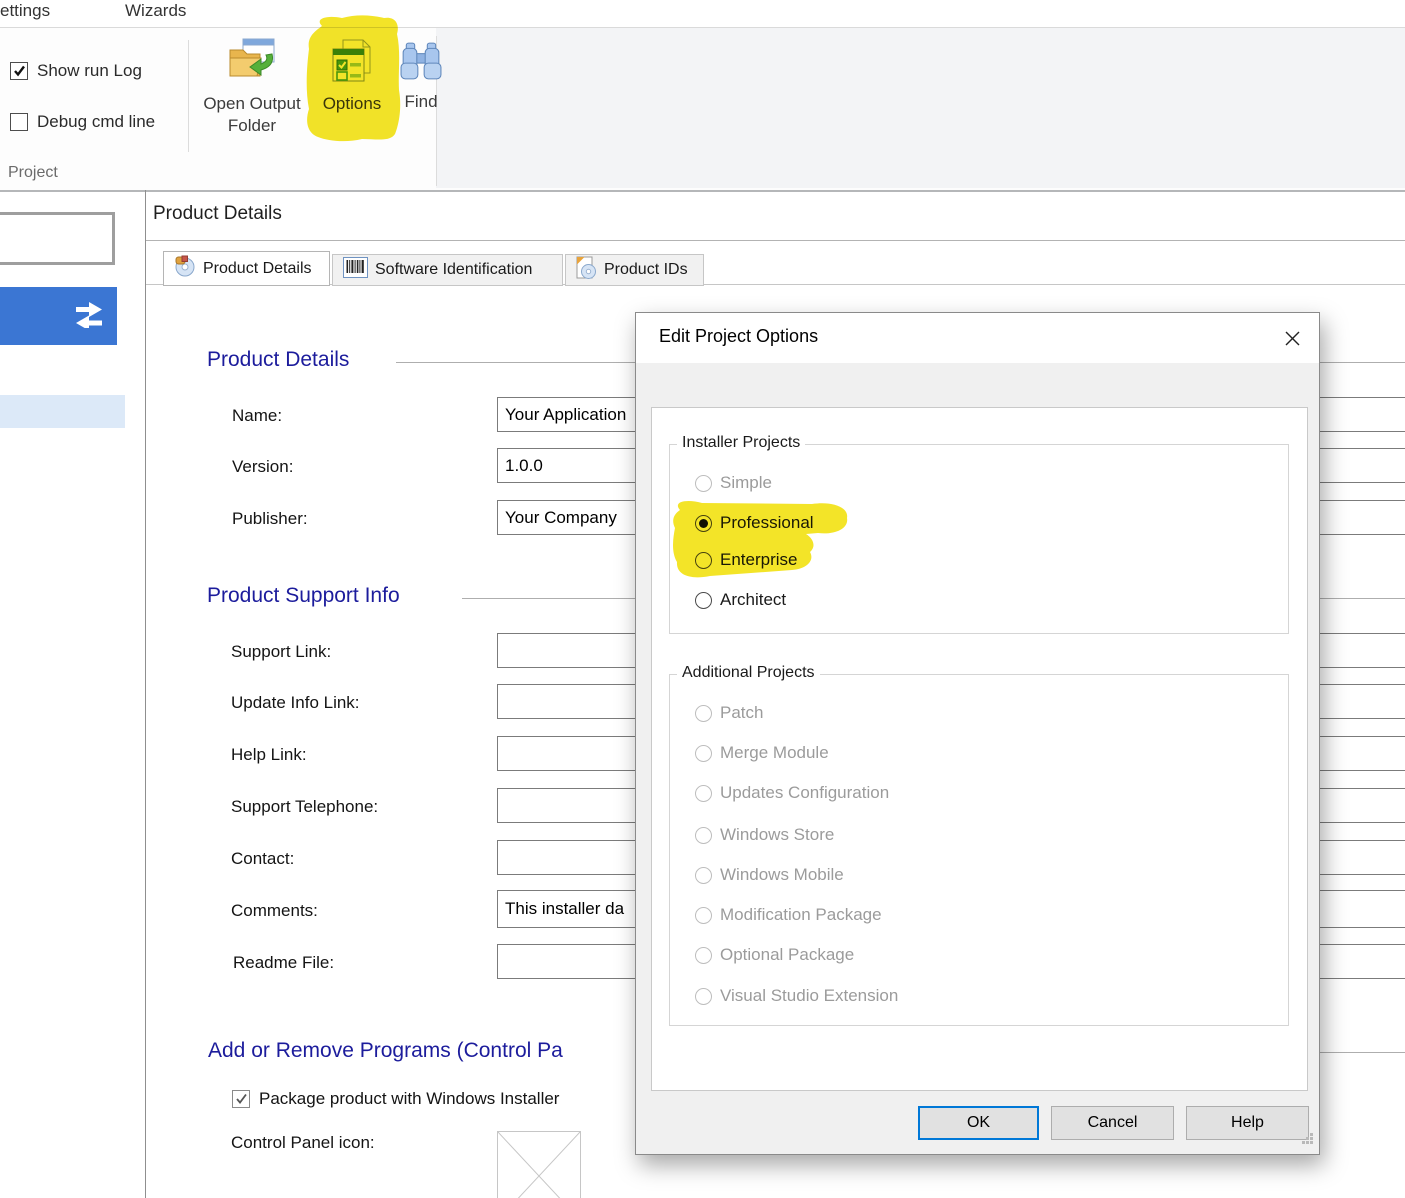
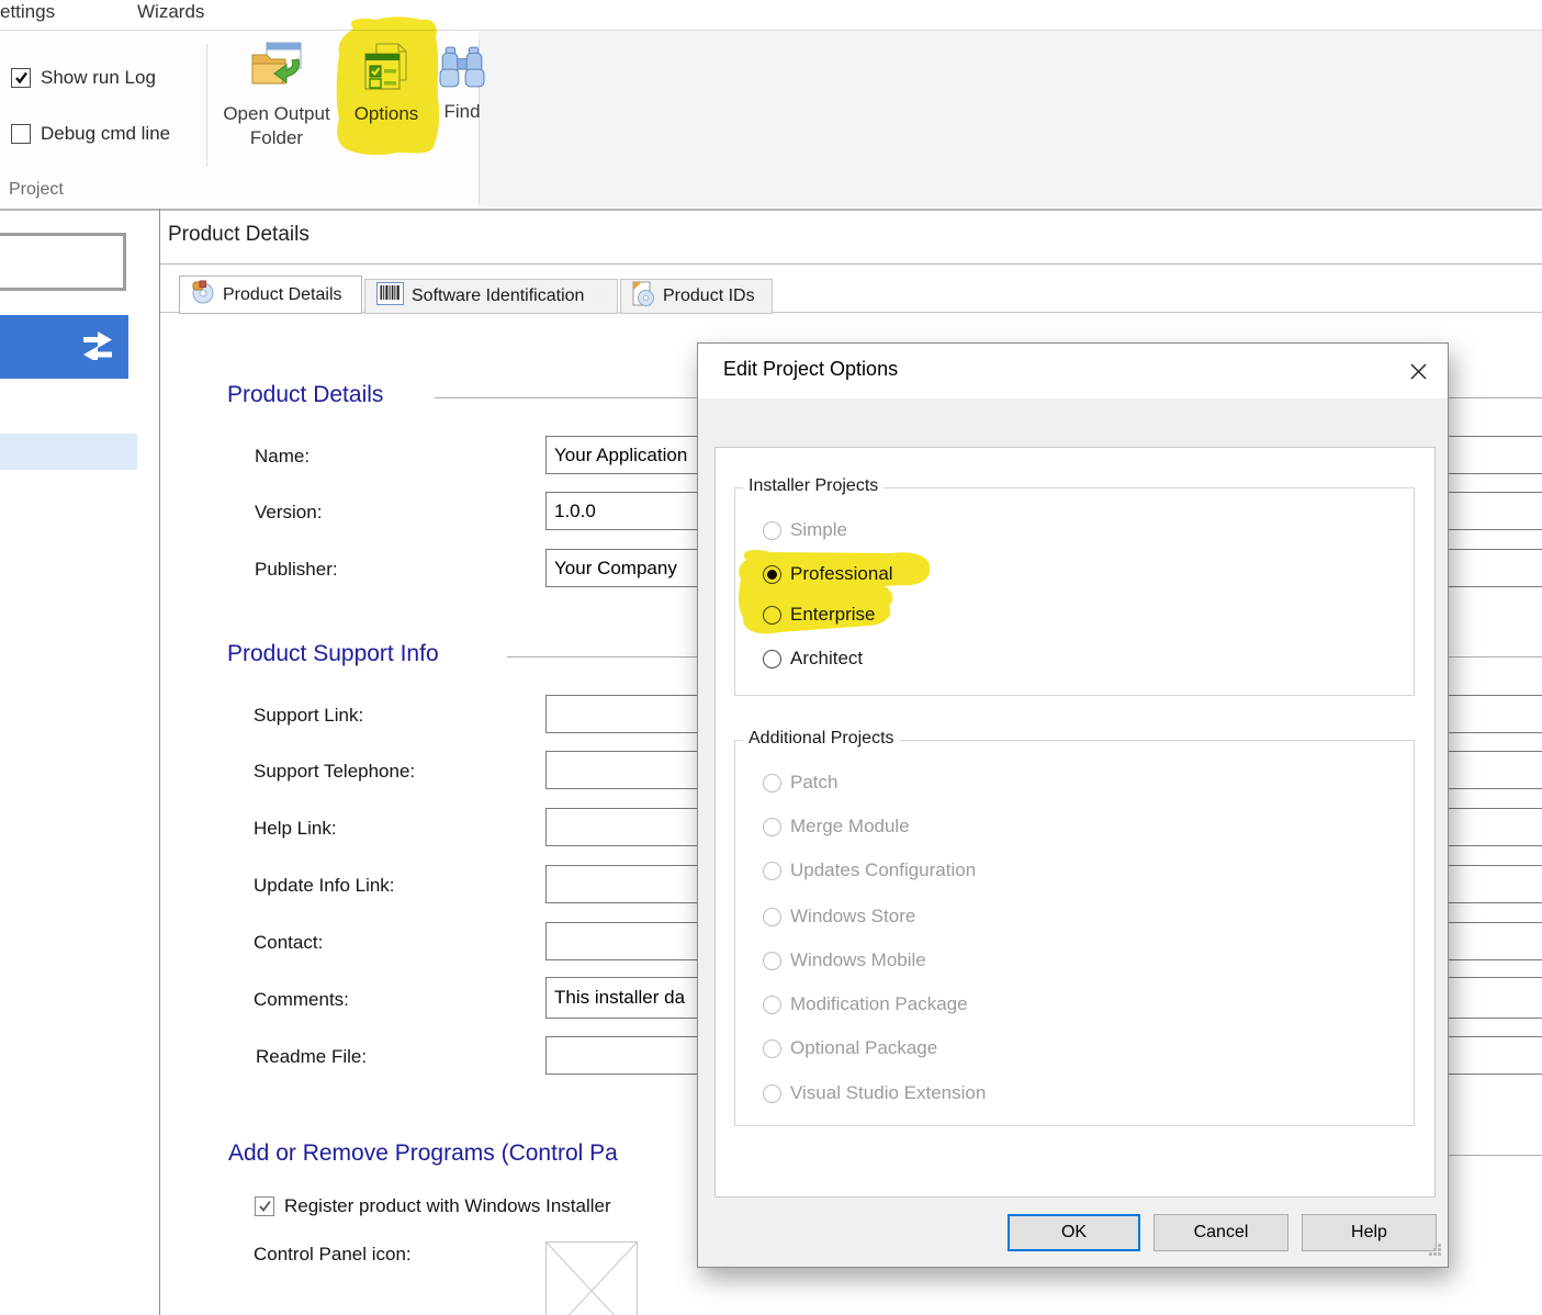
  ettings
  Wizards
  Show run Log
  Debug cmd line
  Open Output Folder
  Find
  Project
  Product Details
  Product Details
  Software Identification
  Product IDs
  Product Details
  Name:
  Your Application
  Version:
  1.0.0
  Publisher:
  Your Company
  Product Support Info
  Support Link:
- Update Info Link:
+ Support Telephone:
  Help Link:
- Support Telephone:
+ Update Info Link:
  Contact:
  Comments:
  This installer da
  Readme File:
  Add or Remove Programs (Control Pa
- Package product with Windows Installer
+ Register product with Windows Installer
  Control Panel icon:
  Edit Project Options
  Installer Projects
  Simple
  Architect
  Additional Projects
  Patch
  Merge Module
  Updates Configuration
  Windows Store
  Windows Mobile
  Modification Package
  Optional Package
  Visual Studio Extension
  OK
  Cancel
  Help
